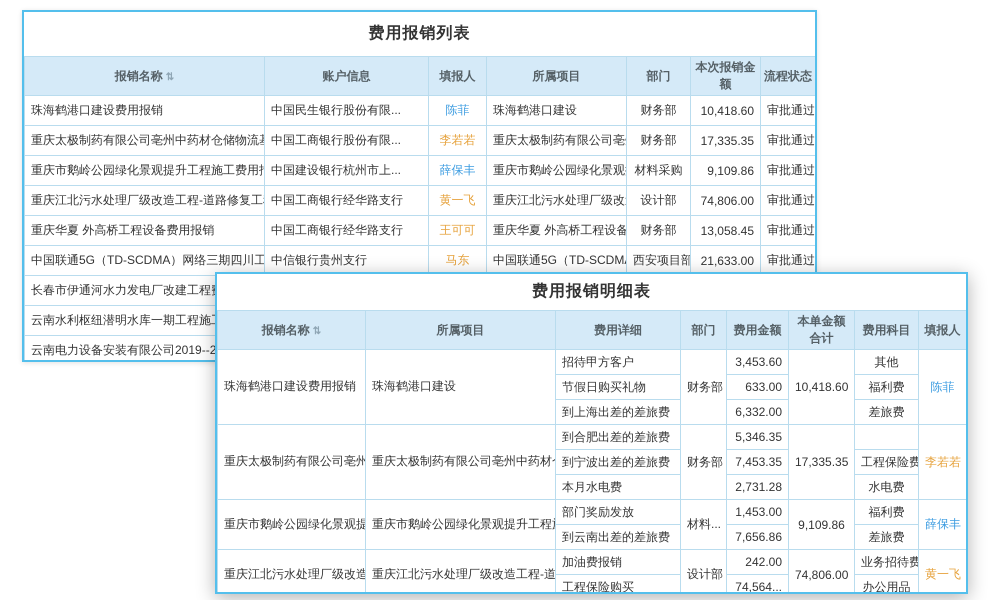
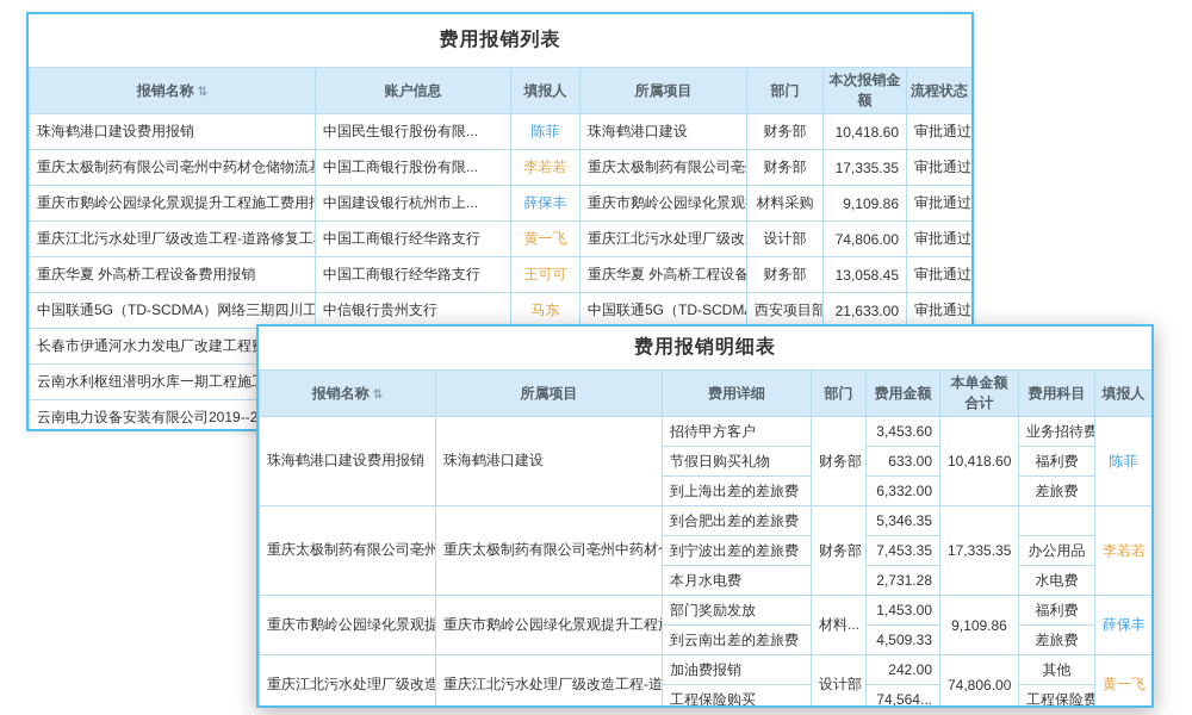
  费用报销列表
  报销名称 ⇅	账户信息	填报人	所属项目	部门	本次报销金额	流程状态
  珠海鹤港口建设费用报销	中国民生银行股份有限...	陈菲	珠海鹤港口建设	财务部	10,418.60	审批通过
  重庆太极制药有限公司亳州中药材仓储物流	中国工商银行股份有限...	李若若	重庆太极制药有限公司亳	财务部	17,335.35	审批通过
  重庆市鹅岭公园绿化景观提升工程施工费用	中国建设银行杭州市上...	薛保丰	重庆市鹅岭公园绿化景观	材料采购	9,109.86	审批通过
  重庆江北污水处理厂级改造工程-道路修复工	中国工商银行经华路支行	黄一飞	重庆江北污水处理厂级改	设计部	74,806.00	审批通过
  重庆华夏 外高桥工程设备费用报销	中国工商银行经华路支行	王可可	重庆华夏 外高桥工程设备	财务部	13,058.45	审批通过
  中国联通5G（TD-SCDMA）网络三期四川工	中信银行贵州支行	马东	中国联通5G（TD-SCDM	西安项目部	21,633.00	审批通过
  长春市伊通河水力发电厂改建工程
  云南水利枢纽潜明水库一期工程施
  云南电力设备安装有限公司2019--2
  费用报销明细表
  报销名称 ⇅	所属项目	费用详细	部门	费用金额	本单金额合计	费用科目	填报人
- 珠海鹤港口建设费用报销	珠海鹤港口建设	招待甲方客户	财务部	3,453.60	10,418.60	其他	陈菲
+ 珠海鹤港口建设费用报销	珠海鹤港口建设	招待甲方客户	财务部	3,453.60	10,418.60	业务招待费	陈菲
  节假日购买礼物	633.00	福利费
  到上海出差的差旅费	6,332.00	差旅费
  重庆太极制药有限公司亳州	重庆太极制药有限公司亳州中药材	到合肥出差的差旅费	财务部	5,346.35	17,335.35		李若若
- 到宁波出差的差旅费	7,453.35	工程保险费
+ 到宁波出差的差旅费	7,453.35	办公用品
  本月水电费	2,731.28	水电费
  重庆市鹅岭公园绿化景观提	重庆市鹅岭公园绿化景观提升工程	部门奖励发放	材料...	1,453.00	9,109.86	福利费	薛保丰
- 到云南出差的差旅费	7,656.86	差旅费
+ 到云南出差的差旅费	4,509.33	差旅费
- 重庆江北污水处理厂级改造	重庆江北污水处理厂级改造工程-道	加油费报销	设计部	242.00	74,806.00	业务招待费	黄一飞
+ 重庆江北污水处理厂级改造	重庆江北污水处理厂级改造工程-道	加油费报销	设计部	242.00	74,806.00	其他	黄一飞
- 工程保险购买	74,564...	办公用品
+ 工程保险购买	74,564...	工程保险费
